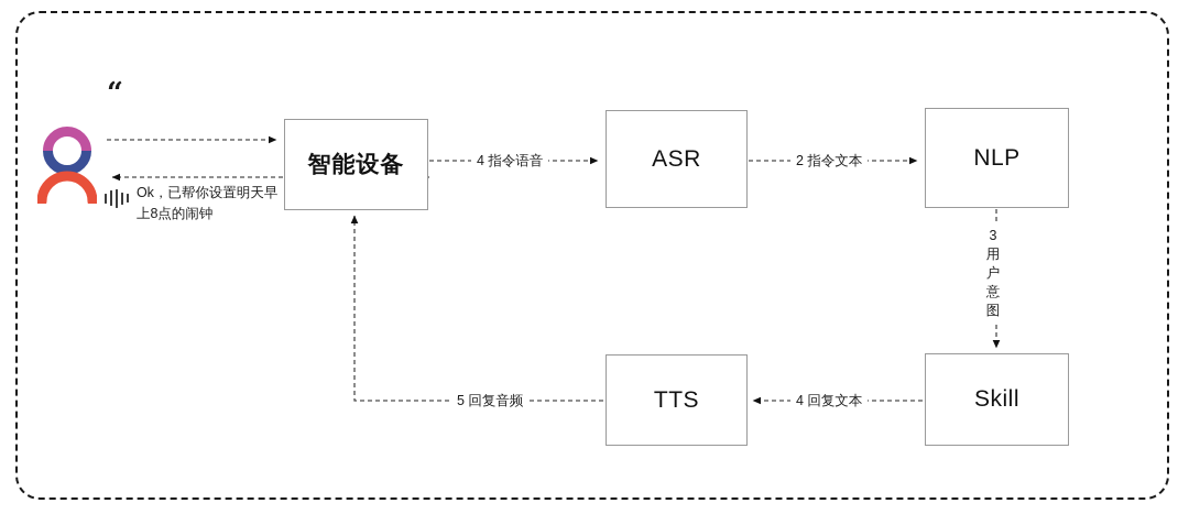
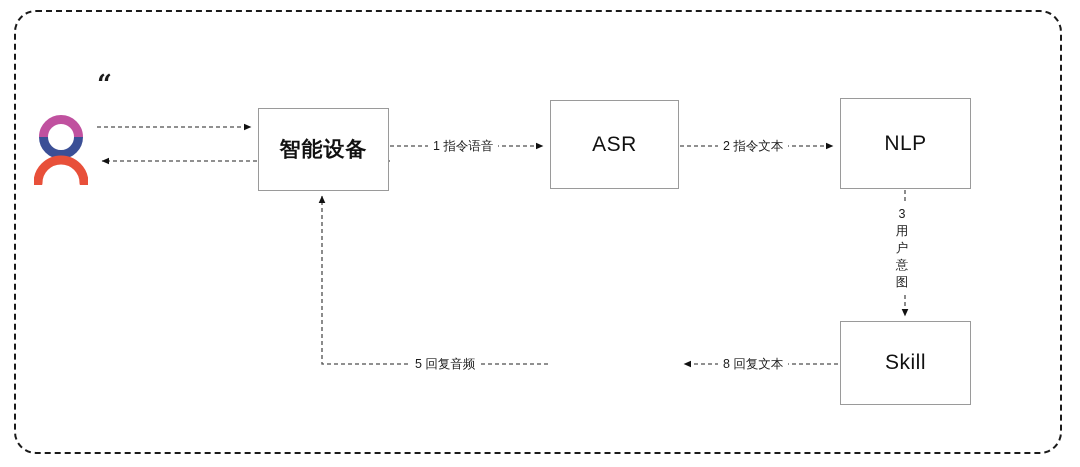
  “
- Ok，已帮你设置明天早上8点的闹钟
  智能设备
  ASR
  NLP
  Skill
- TTS
- 4 指令语音
+ 1 指令语音
  2 指令文本
  3 用户意图
- 4 回复文本
+ 8 回复文本
  5 回复音频
